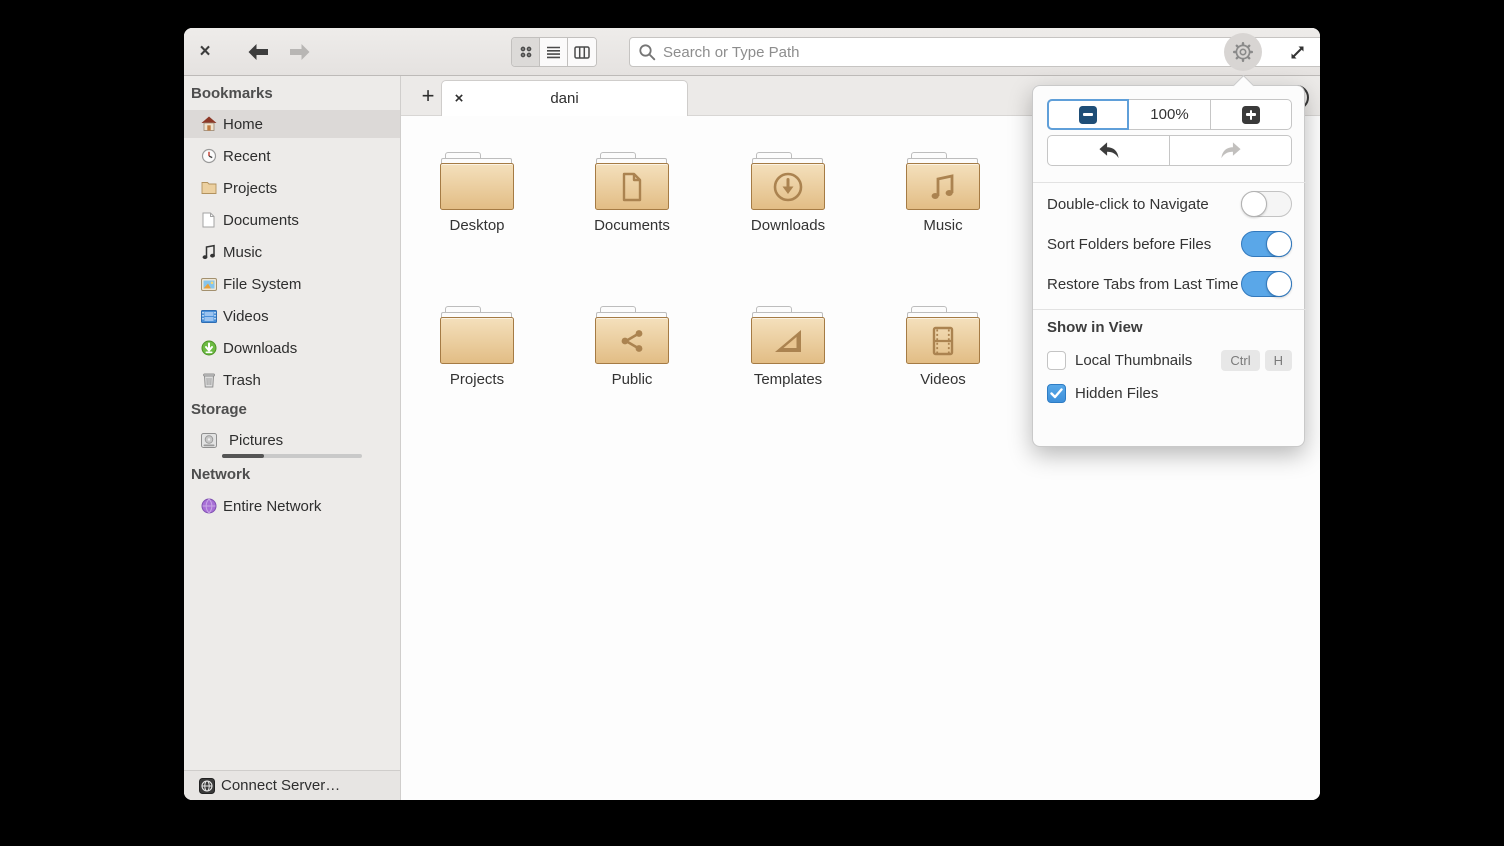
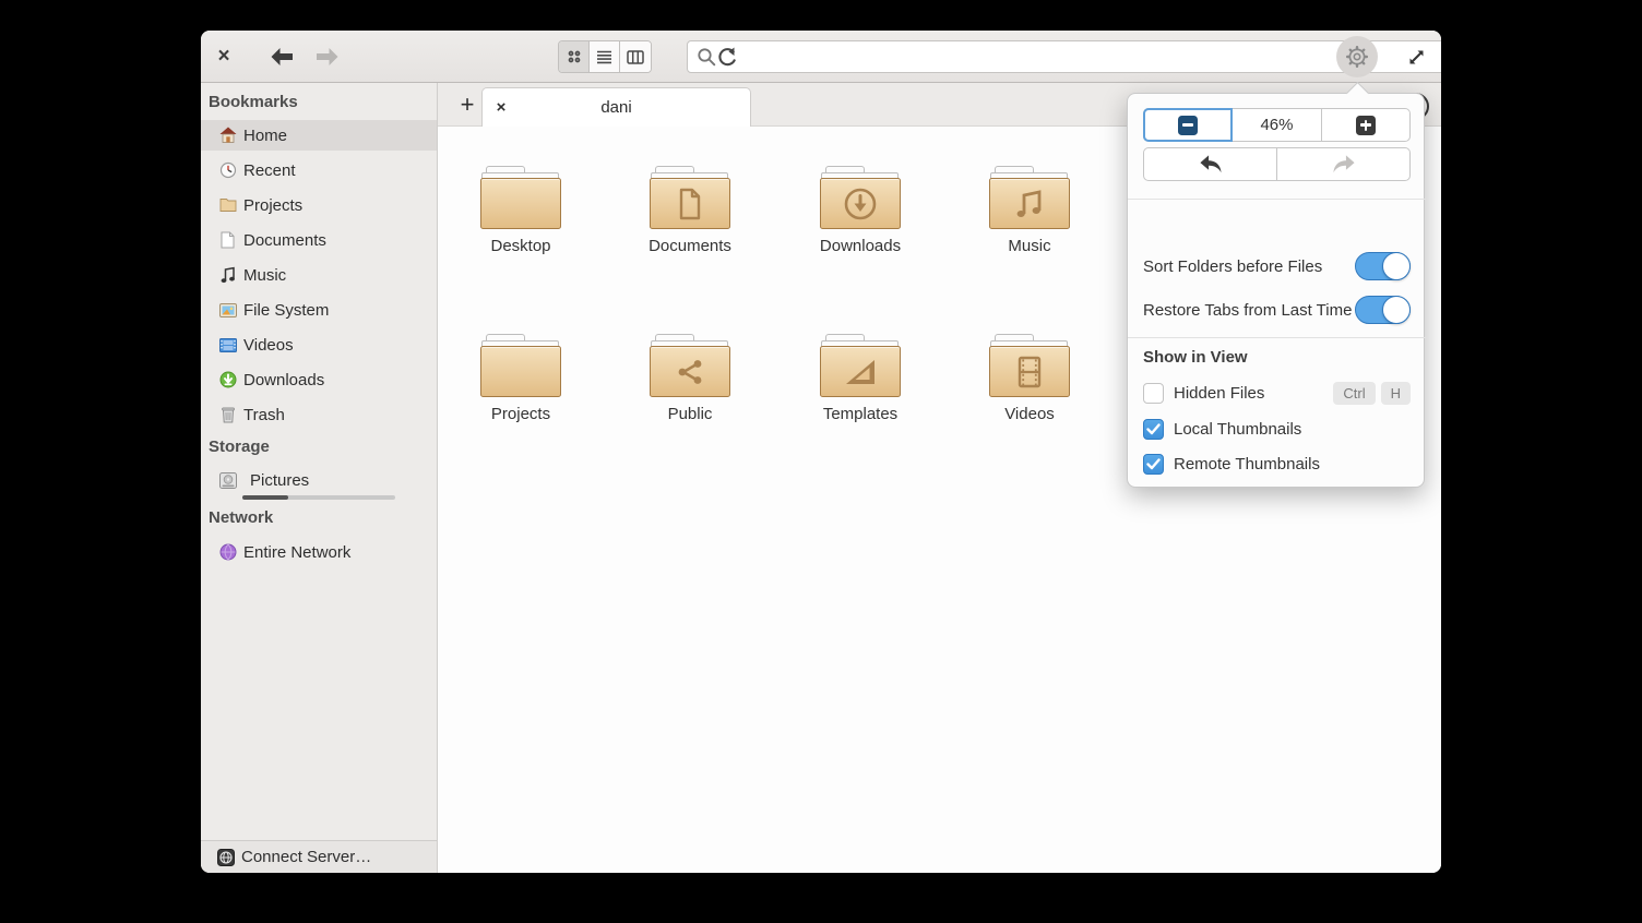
  ×
- Search or Type Path
  Bookmarks
  Home
  Recent
  Projects
  Documents
  Music
  File System
  Videos
  Downloads
  Trash
  Storage
  Pictures
  Network
  Entire Network
  Connect Server…
  +
  ×
  dani
  Desktop
  Documents
  Downloads
  Music
  Projects
  Public
  Templates
  Videos
- 100%
+ 46%
- Double-click to Navigate
  Sort Folders before Files
  Restore Tabs from Last Time
  Show in View
- Local Thumbnails
+ Hidden Files
  Ctrl
  H
- Hidden Files
+ Local Thumbnails
+ Remote Thumbnails
